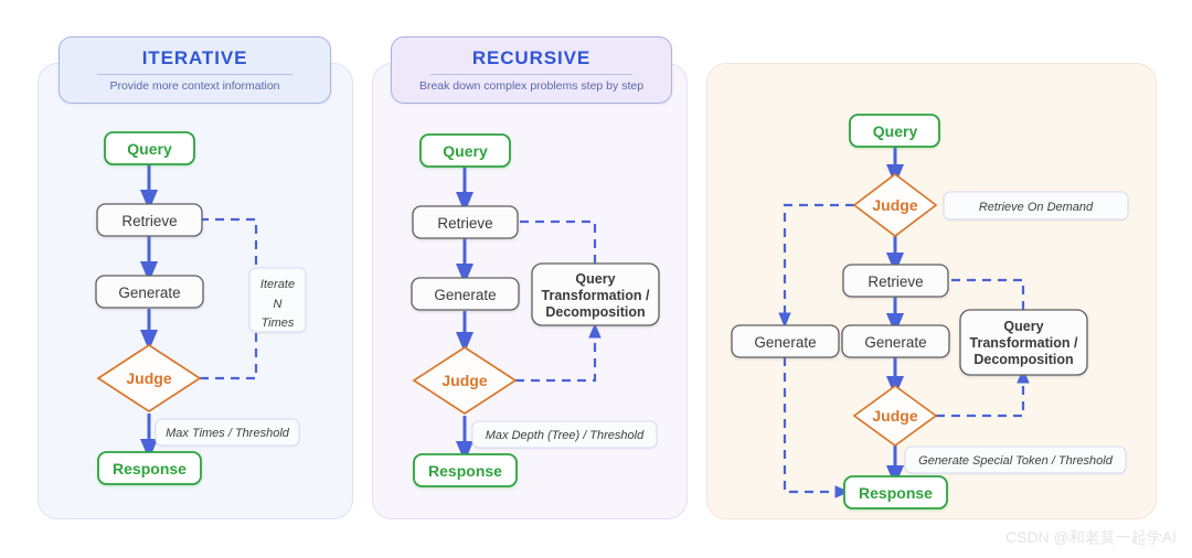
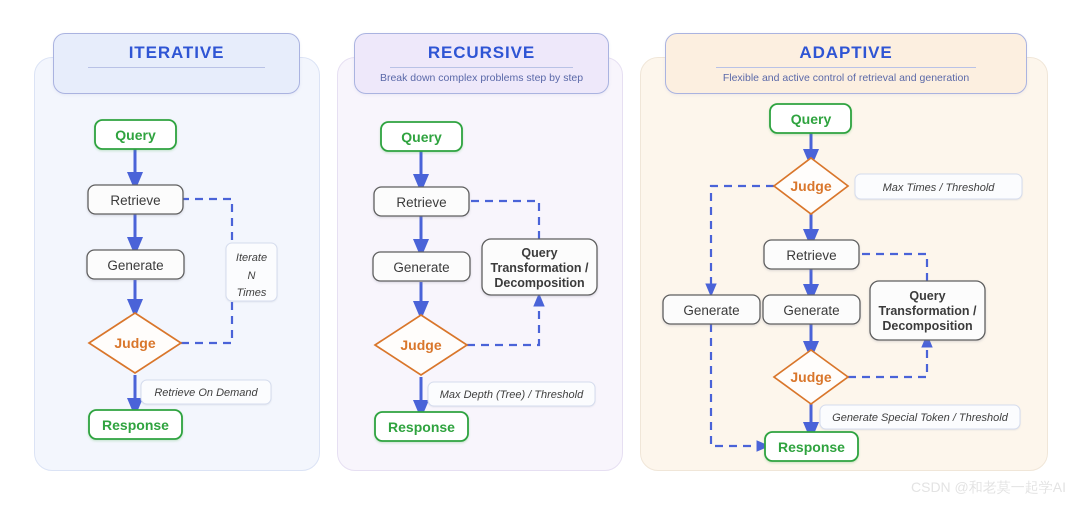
  ITERATIVE
- Provide more context information
  RECURSIVE
  Break down complex problems step by step
+ ADAPTIVE
+ Flexible and active control of retrieval and generation
  Query
  Retrieve
  Generate
  Judge
  Response
  Iterate
  N
  Times
- Max Times / Threshold
+ Retrieve On Demand
  Query
  Retrieve
  Generate
  Judge
  Response
  Query
  Transformation /
  Decomposition
  Max Depth (Tree) / Threshold
  Query
  Judge
  Retrieve
  Generate
  Generate
  Judge
  Response
  Query
  Transformation /
  Decomposition
- Retrieve On Demand
+ Max Times / Threshold
  Generate Special Token / Threshold
  CSDN @和老莫一起学AI
